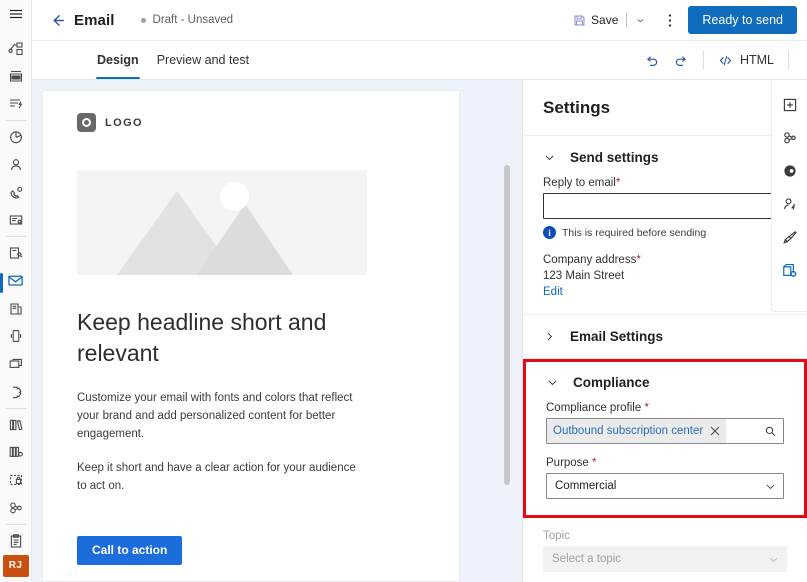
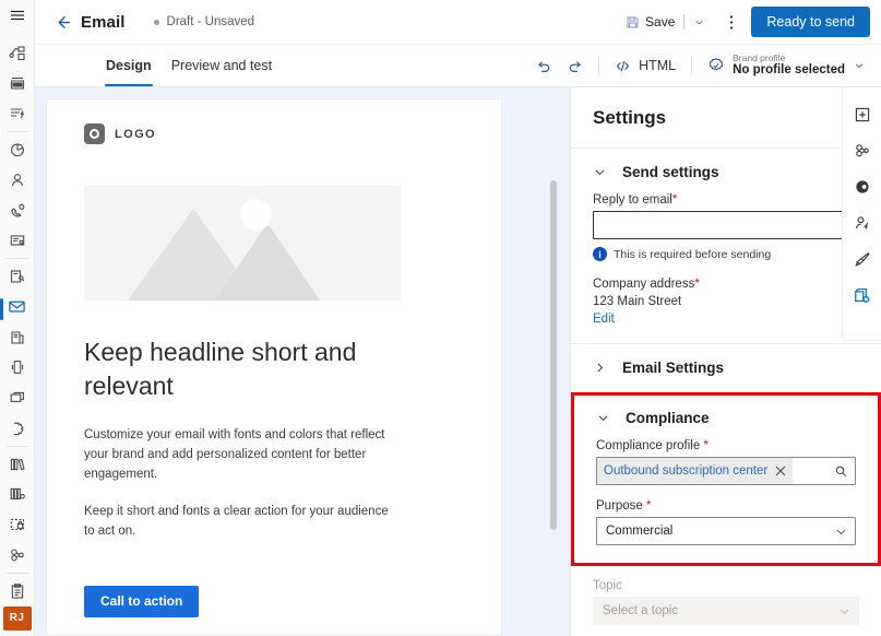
  RJ
  Email
  Draft - Unsaved
  Save
  Ready to send
  Design
  Preview and test
  HTML
+ Brand profile
+ No profile selected
  LOGO
  Keep headline short and relevant
  Customize your email with fonts and colors that reflect your brand and add personalized content for better engagement.
- Keep it short and have a clear action for your audience to act on.
+ Keep it short and fonts a clear action for your audience to act on.
  Call to action
  Settings
  Send settings
  Reply to email*
  i
  This is required before sending
  Company address*
  123 Main Street
  Edit
  Email Settings
  Compliance
  Compliance profile *
  Outbound subscription center
  Purpose *
  Commercial
  Topic
  Select a topic
